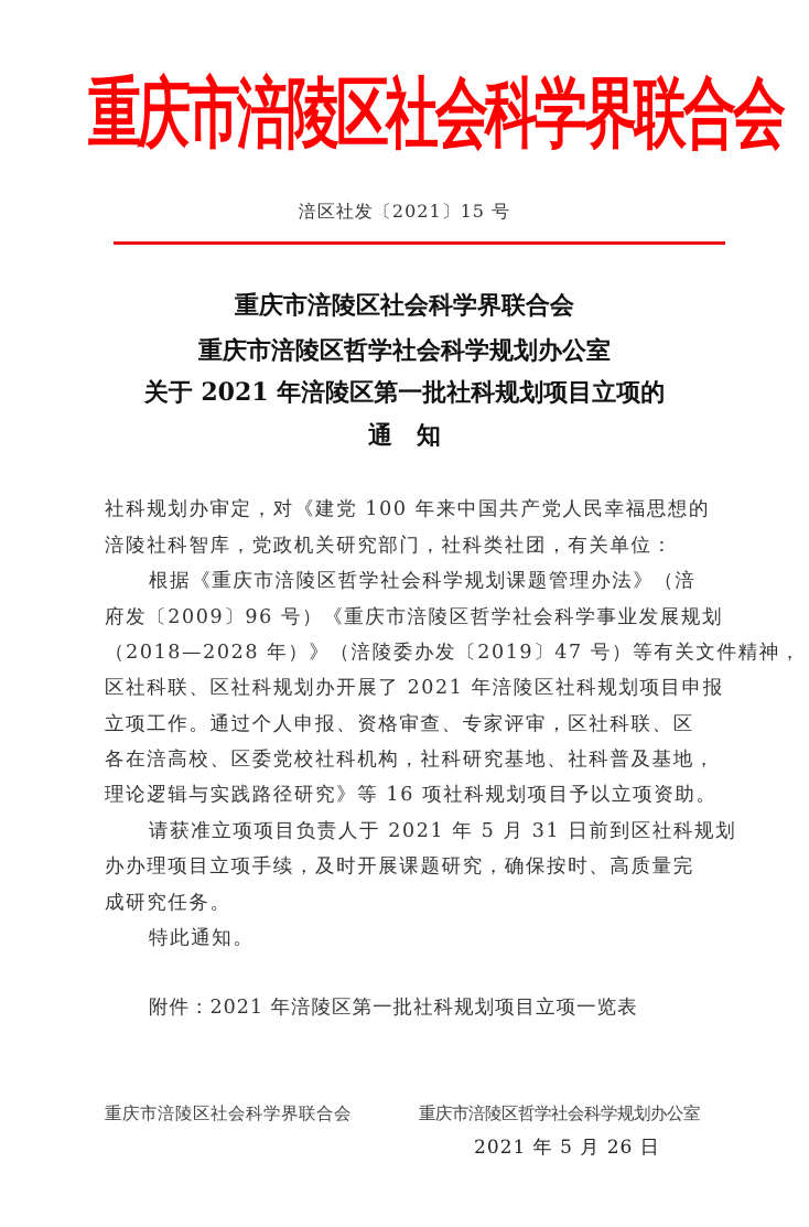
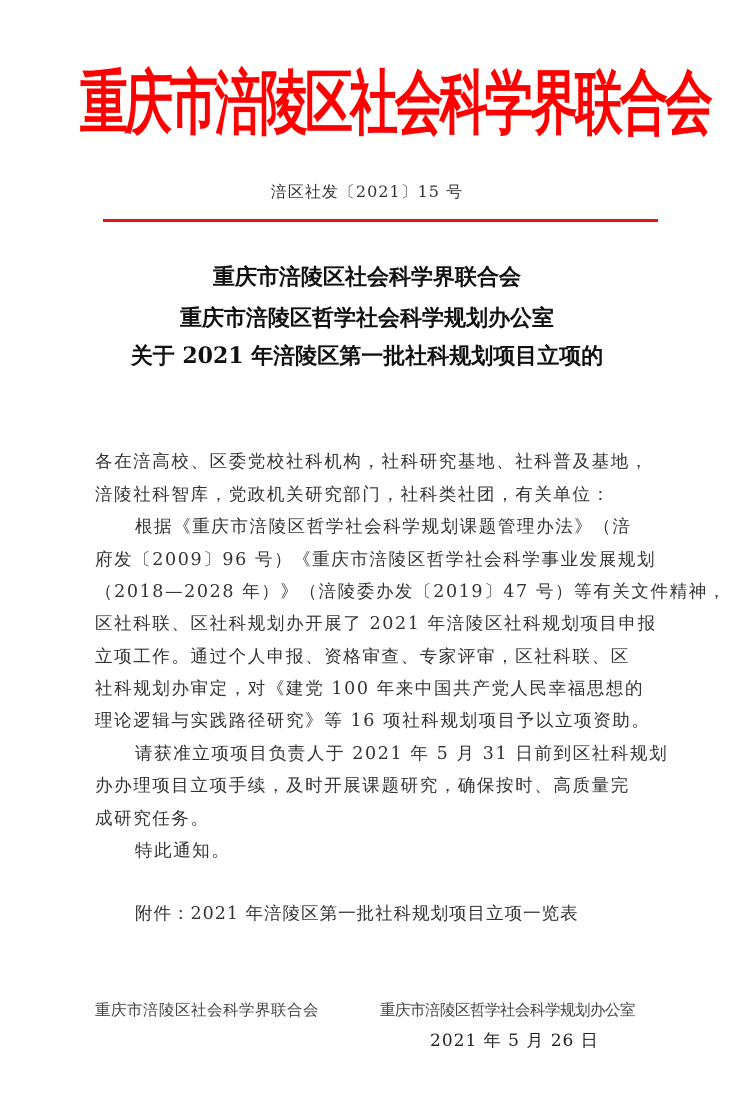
  重庆市涪陵区社会科学界联合会
  涪区社发〔2021〕15 号
  重庆市涪陵区社会科学界联合会
  重庆市涪陵区哲学社会科学规划办公室
  关于 2021 年涪陵区第一批社科规划项目立项的
- 通 知
- 社科规划办审定，对《建党 100 年来中国共产党人民幸福思想的
+ 各在涪高校、区委党校社科机构，社科研究基地、社科普及基地，
  涪陵社科智库，党政机关研究部门，社科类社团，有关单位：
  根据《重庆市涪陵区哲学社会科学规划课题管理办法》（涪
  府发〔2009〕96 号）《重庆市涪陵区哲学社会科学事业发展规划
  （2018—2028 年）》（涪陵委办发〔2019〕47 号）等有关文件精神，
  区社科联、区社科规划办开展了 2021 年涪陵区社科规划项目申报
  立项工作。通过个人申报、资格审查、专家评审，区社科联、区
- 各在涪高校、区委党校社科机构，社科研究基地、社科普及基地，
+ 社科规划办审定，对《建党 100 年来中国共产党人民幸福思想的
  理论逻辑与实践路径研究》等 16 项社科规划项目予以立项资助。
  请获准立项项目负责人于 2021 年 5 月 31 日前到区社科规划
  办办理项目立项手续，及时开展课题研究，确保按时、高质量完
  成研究任务。
  特此通知。
  附件：2021 年涪陵区第一批社科规划项目立项一览表
  重庆市涪陵区社会科学界联合会
  重庆市涪陵区哲学社会科学规划办公室
  2021 年 5 月 26 日
